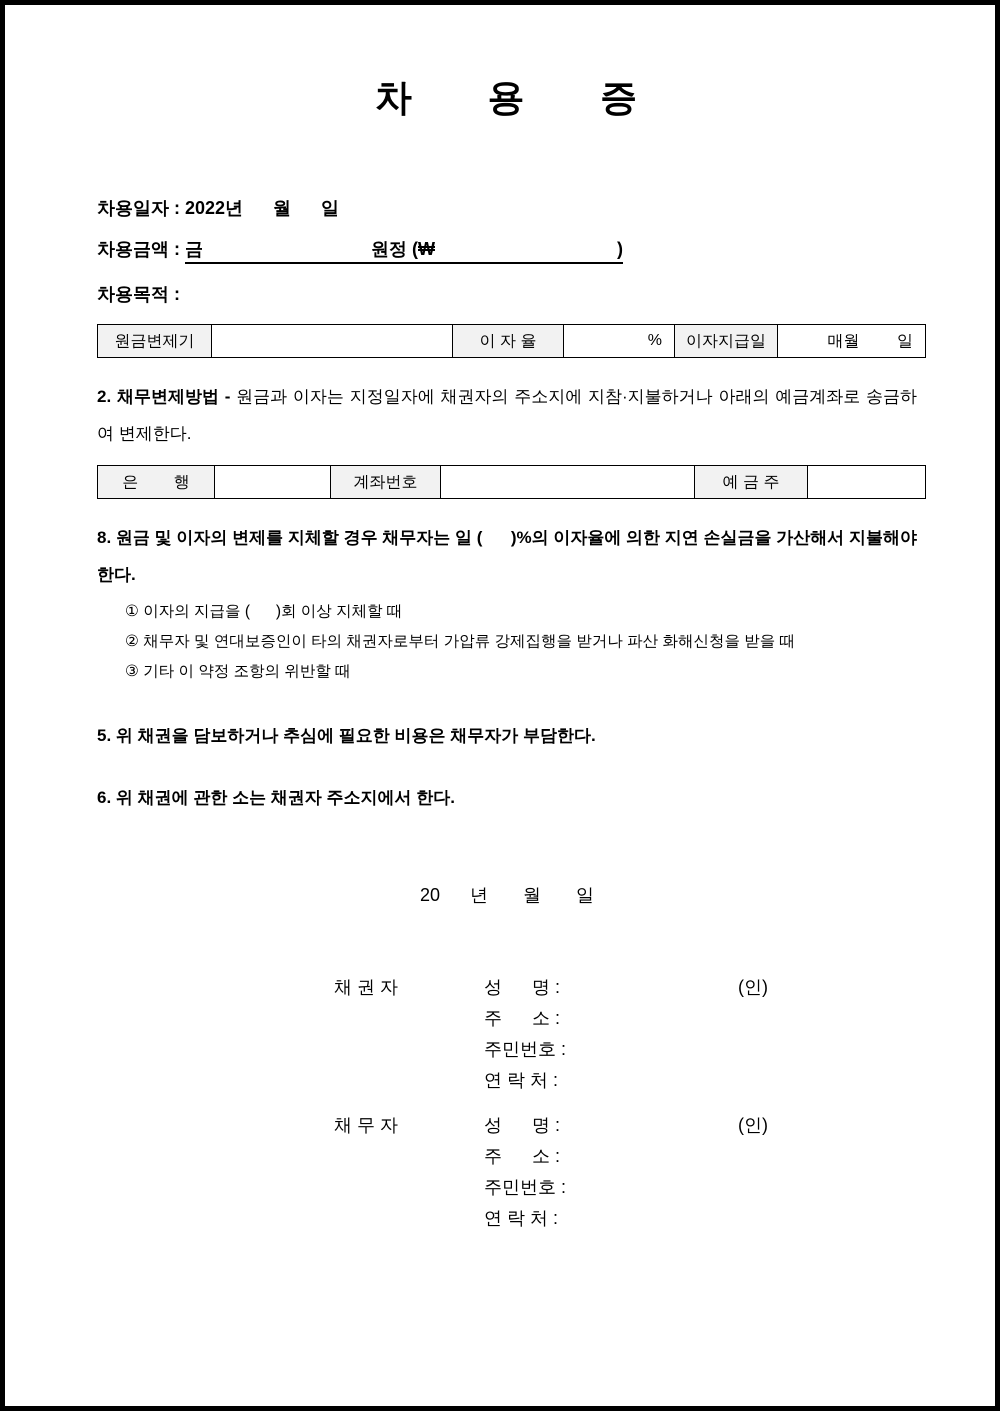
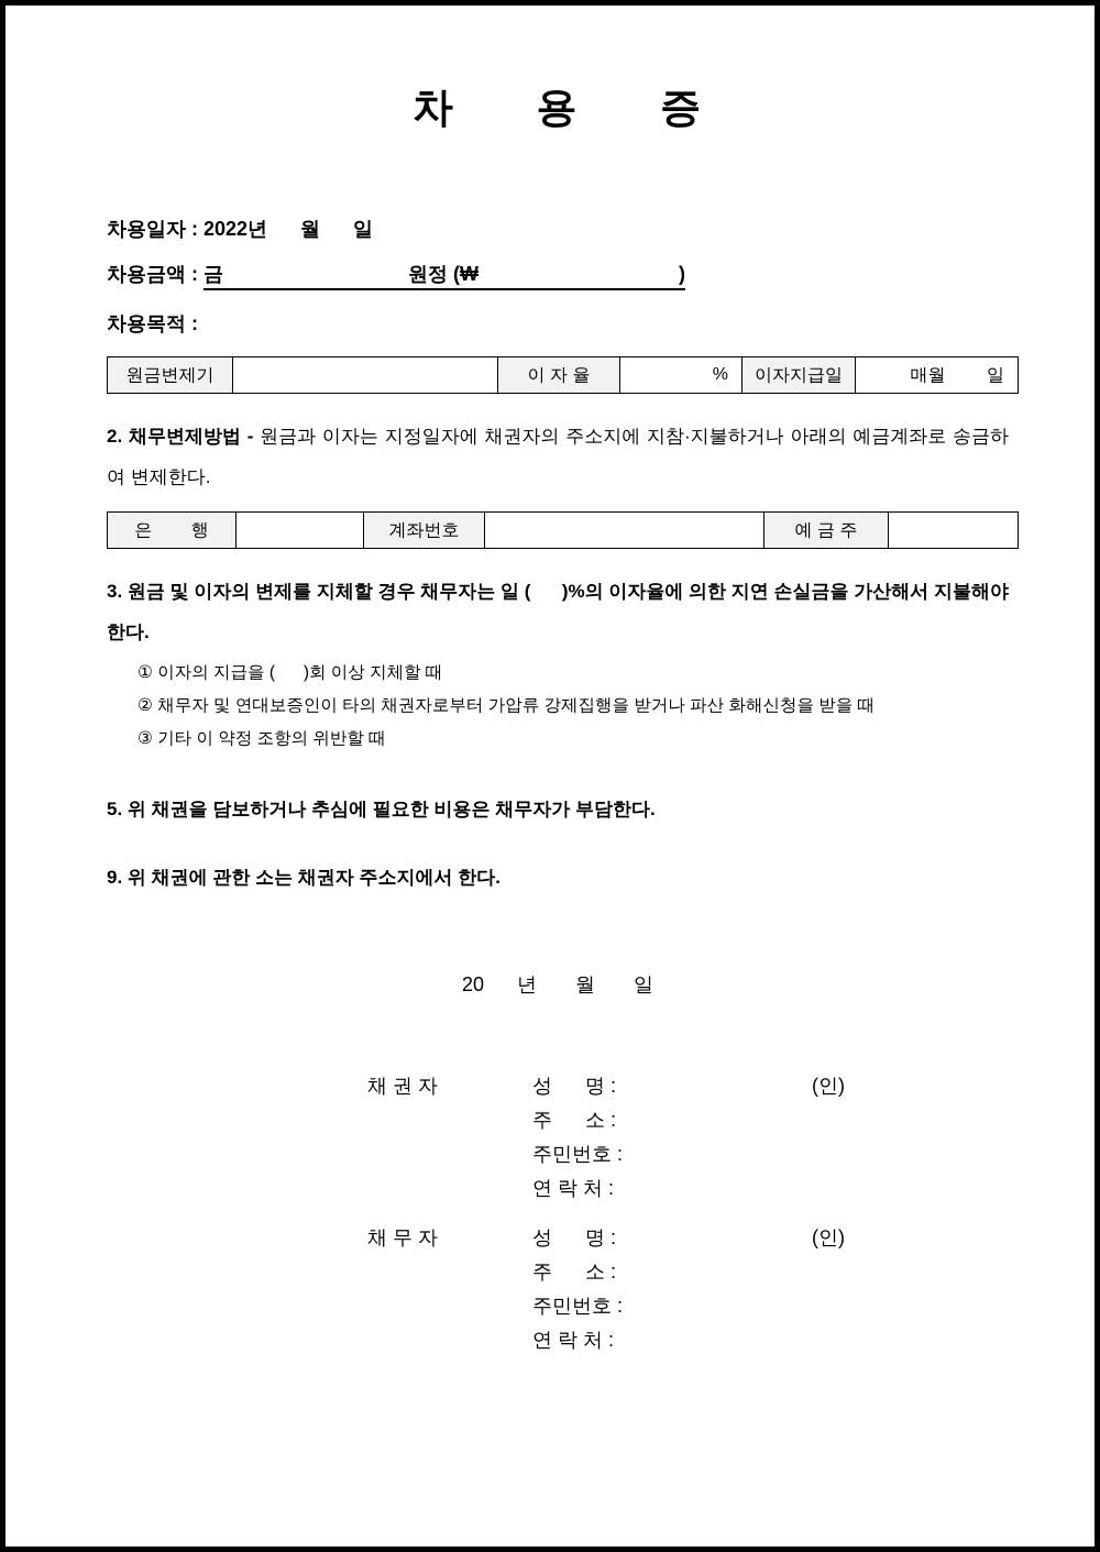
  차 용 증
  차용일자 : 2022년 월 일
  차용금액 :
  금
  원정 (₩
  )
  차용목적 :
  원금변제기		이 자 율	%	이자지급일	매월 일
  2. 채무변제방법 - 원금과 이자는 지정일자에 채권자의 주소지에 지참·지불하거나 아래의 예금계좌로 송금하여 변제한다.
  은 행		계좌번호		예 금 주
- 8. 원금 및 이자의 변제를 지체할 경우 채무자는 일 ( )%의 이자율에 의한 지연 손실금을 가산해서 지불해야 한다.
+ 3. 원금 및 이자의 변제를 지체할 경우 채무자는 일 ( )%의 이자율에 의한 지연 손실금을 가산해서 지불해야 한다.
  ① 이자의 지급을 ( )회 이상 지체할 때
  ② 채무자 및 연대보증인이 타의 채권자로부터 가압류 강제집행을 받거나 파산 화해신청을 받을 때
  ③ 기타 이 약정 조항의 위반할 때
  5. 위 채권을 담보하거나 추심에 필요한 비용은 채무자가 부담한다.
- 6. 위 채권에 관한 소는 채권자 주소지에서 한다.
+ 9. 위 채권에 관한 소는 채권자 주소지에서 한다.
  20 년 월 일
  채 권 자
  성 명 :
  (인)
  주 소 :
  주민번호 :
  연 락 처 :
  채 무 자
  성 명 :
  (인)
  주 소 :
  주민번호 :
  연 락 처 :
